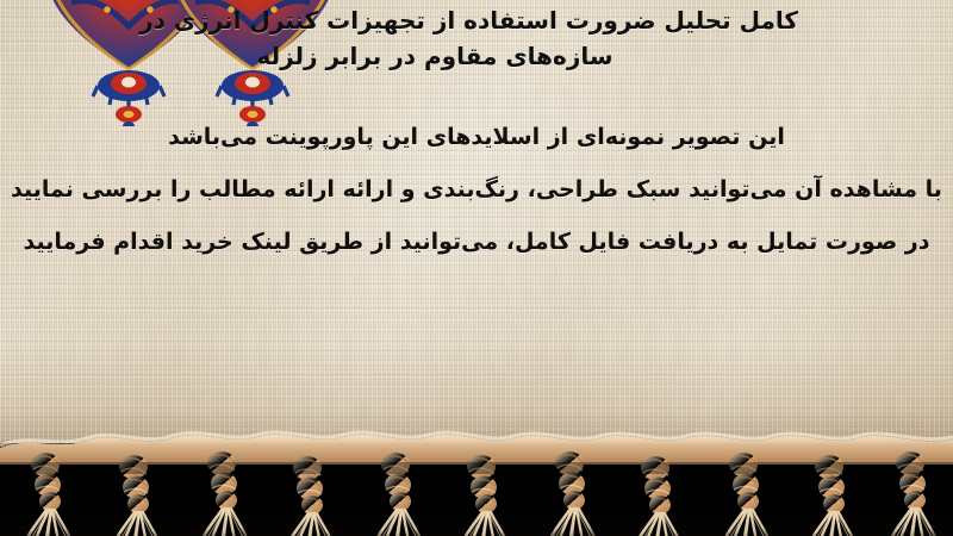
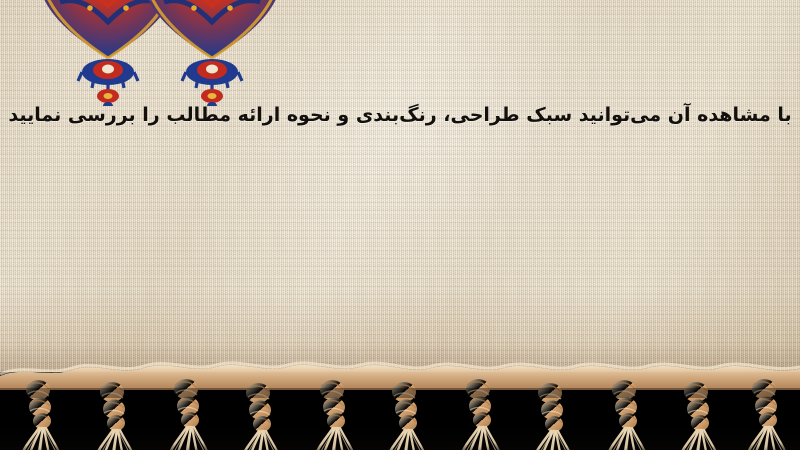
- کامل تحلیل ضرورت استفاده از تجهیزات کنترل انرژی در
- سازه‌های مقاوم در برابر زلزله
- این تصویر نمونه‌ای از اسلایدهای این پاورپوینت می‌باشد
- با مشاهده آن می‌توانید سبک طراحی، رنگ‌بندی و ارائه ارائه مطالب را بررسی نمایید
+ با مشاهده آن می‌توانید سبک طراحی، رنگ‌بندی و نحوه ارائه مطالب را بررسی نمایید
- در صورت تمایل به دریافت فایل کامل، می‌توانید از طریق لینک خرید اقدام فرمایید
